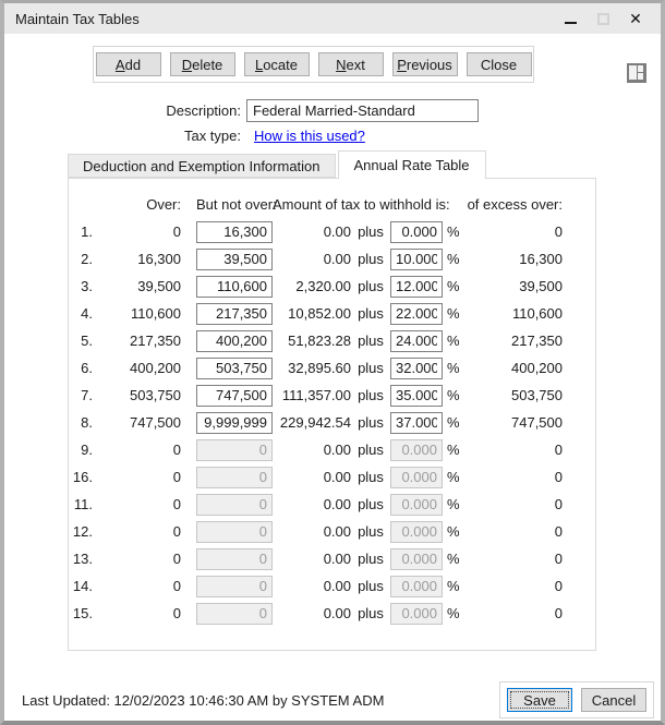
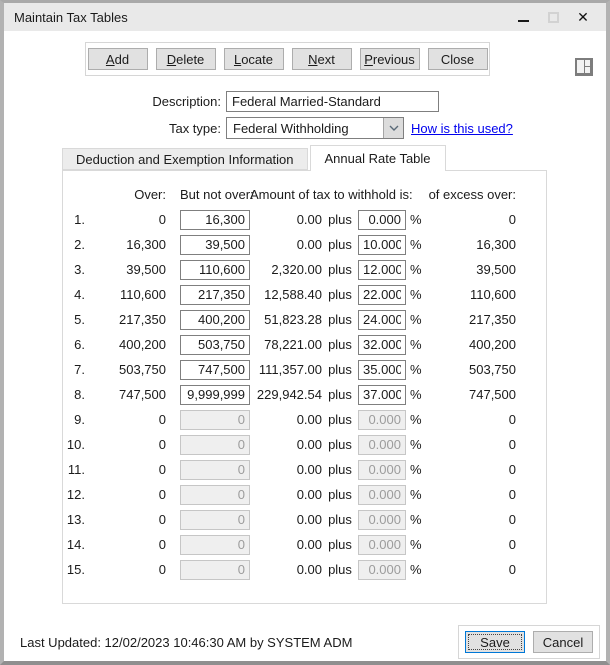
  Maintain Tax Tables
  ✕
  Add
  Delete
  Locate
  Next
  Previous
  Close
  Description:
  Federal Married-Standard
  Tax type:
+ Federal Withholding
  How is this used?
  Deduction and Exemption Information
  Annual Rate Table
  Over:
  But not over
  Amount of tax to withhold is:
  of excess over:
  1.
  0
  16,300
  0.00
  plus
  0.000
  %
  0
  2.
  16,300
  39,500
  0.00
  plus
  10.000
  %
  16,300
  3.
  39,500
  110,600
  2,320.00
  plus
  12.000
  %
  39,500
  4.
  110,600
  217,350
- 10,852.00
+ 12,588.40
  plus
  22.000
  %
  110,600
  5.
  217,350
  400,200
  51,823.28
  plus
  24.000
  %
  217,350
  6.
  400,200
  503,750
- 32,895.60
+ 78,221.00
  plus
  32.000
  %
  400,200
  7.
  503,750
  747,500
  111,357.00
  plus
  35.000
  %
  503,750
  8.
  747,500
  9,999,999
  229,942.54
  plus
  37.000
  %
  747,500
  9.
  0
  0
  0.00
  plus
  0.000
  %
  0
- 16.
+ 10.
  0
  0
  0.00
  plus
  0.000
  %
  0
  11.
  0
  0
  0.00
  plus
  0.000
  %
  0
  12.
  0
  0
  0.00
  plus
  0.000
  %
  0
  13.
  0
  0
  0.00
  plus
  0.000
  %
  0
  14.
  0
  0
  0.00
  plus
  0.000
  %
  0
  15.
  0
  0
  0.00
  plus
  0.000
  %
  0
  Last Updated: 12/02/2023 10:46:30 AM by SYSTEM ADM
  Save
  Cancel
